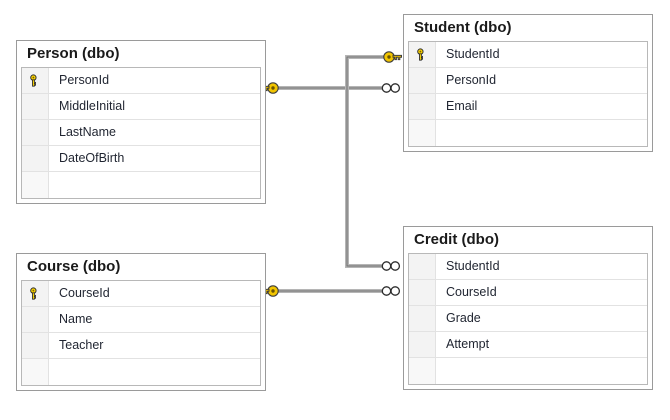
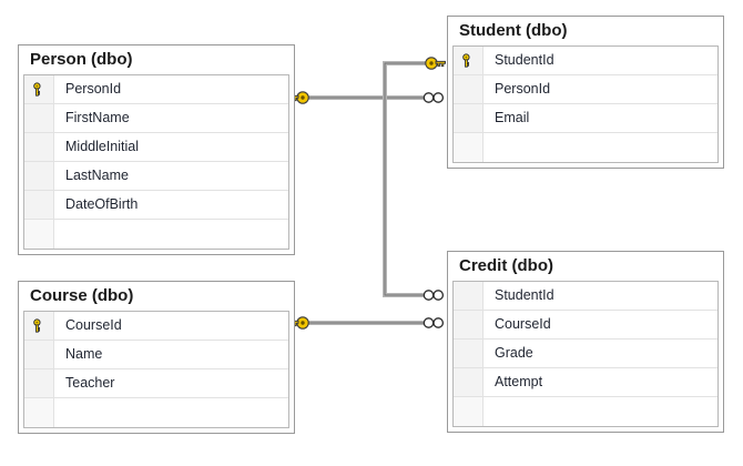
  Person (dbo)
  PersonId
+ FirstName
  MiddleInitial
  LastName
  DateOfBirth
  Student (dbo)
  StudentId
  PersonId
  Email
  Course (dbo)
  CourseId
  Name
  Teacher
  Credit (dbo)
  StudentId
  CourseId
  Grade
  Attempt
